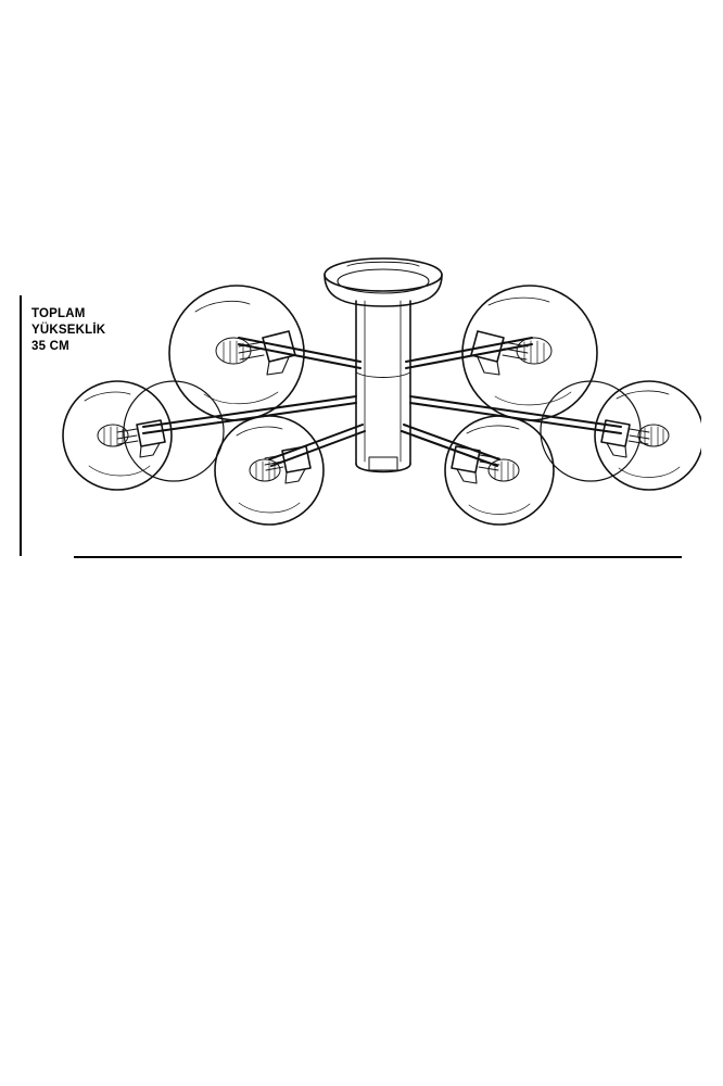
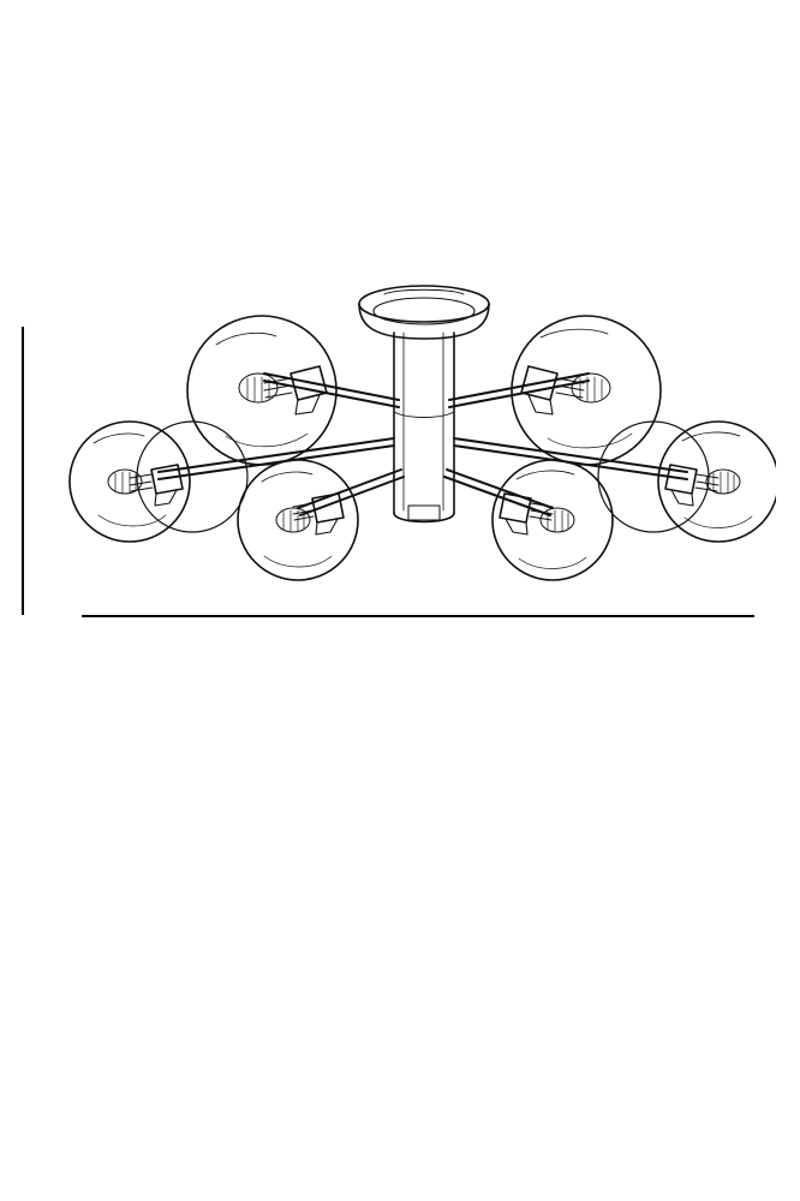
- TOPLAM
- YÜKSEKLİK
- 35 CM
